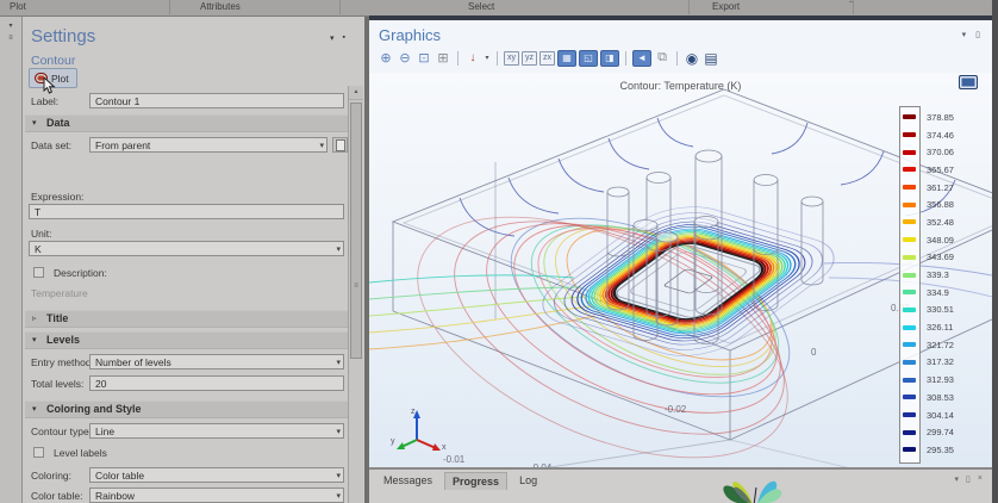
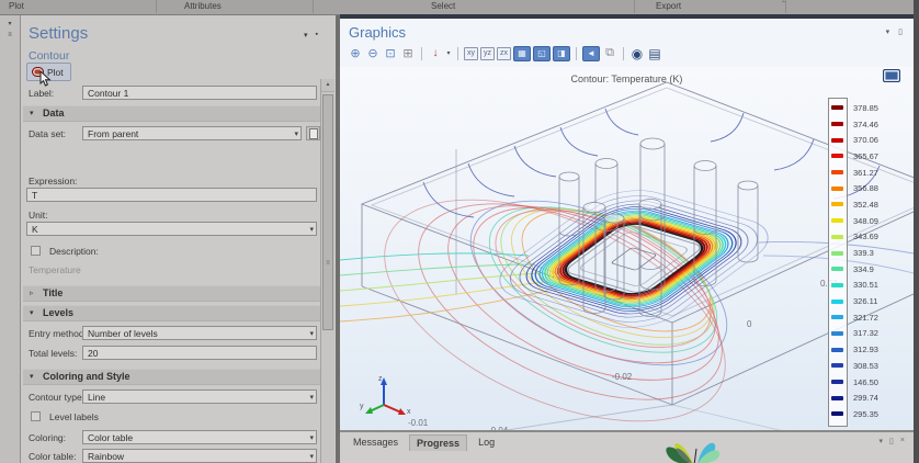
  Plot
  Attributes
  Select
  Export
  Settings
  Contour
  Plot
  Label:
  Contour 1
  Data
  Data set:
  From parent
  Expression:
  T
  Unit:
  K
  Description:
  Temperature
  Title
  Levels
  Entry metho
  Number of levels
  Total levels:
  20
  Coloring and Style
  Contour type
  Line
  Level labels
  Coloring:
  Color table
  Color table:
  Rainbow
  Graphics
  ⊕
  ⊖
  ⊡
  ⊞
  ↓
  ▦
  ◱
  ◨
  ◄
  ⧉
  ◉
  ▤
  Contour: Temperature (K)
  0.0
  0
  -0.02
  -0.01
  378.85
  374.46
  370.06
  365.67
  361.27
  356.88
  352.48
  348.09
  343.69
  339.3
  334.9
  330.51
  326.11
  321.72
  317.32
  312.93
  308.53
- 304.14
+ 146.50
  299.74
  295.35
  Messages
  Progress
  Log
